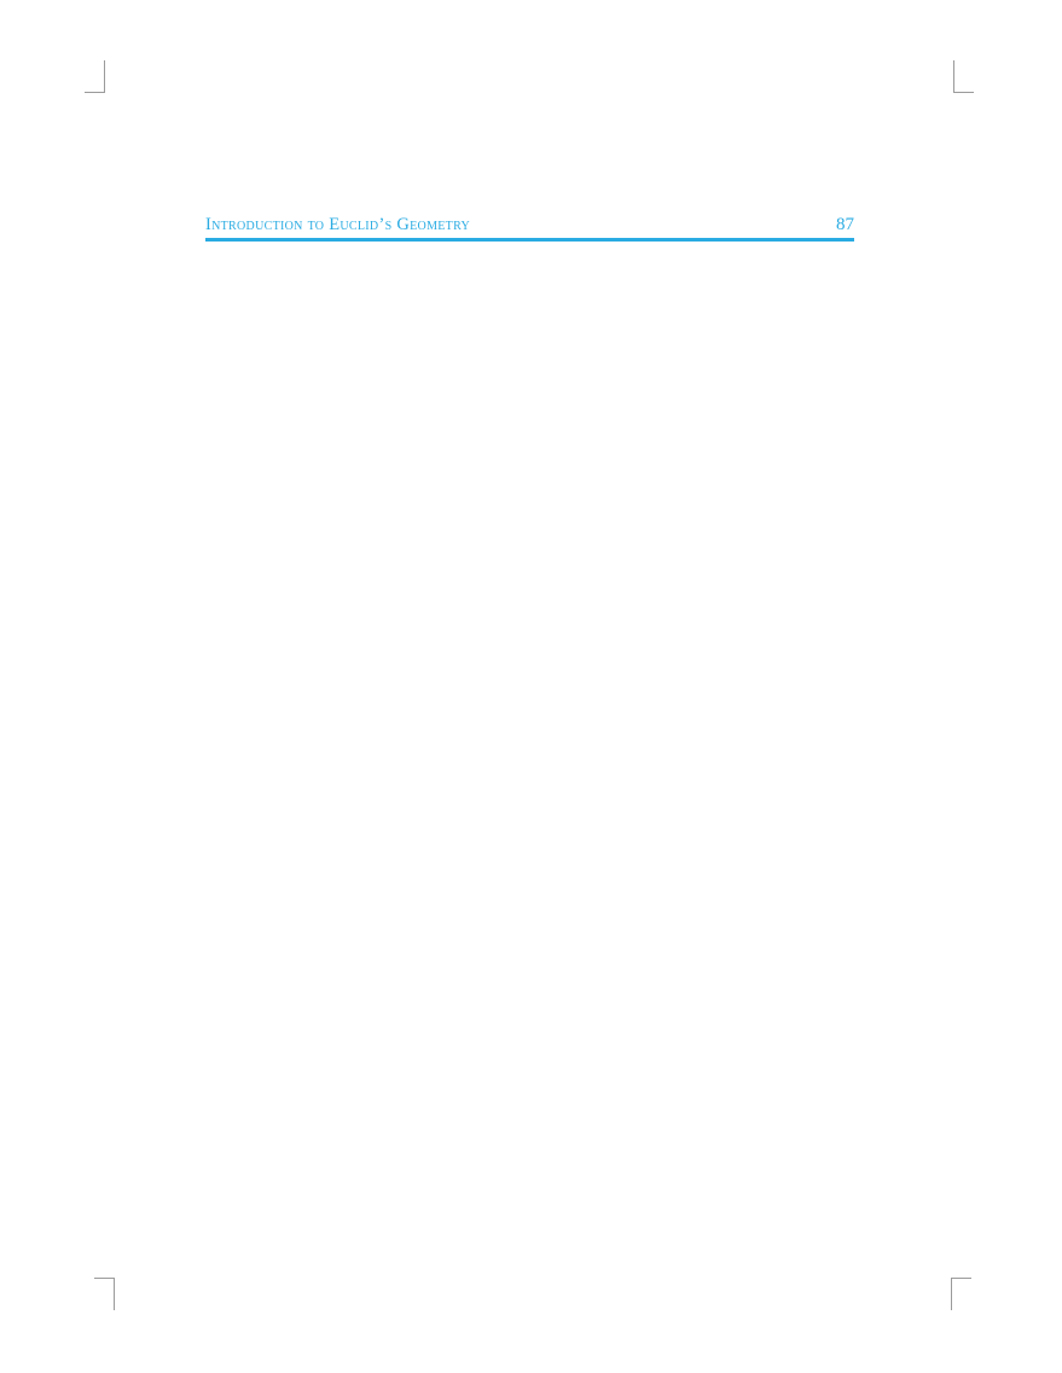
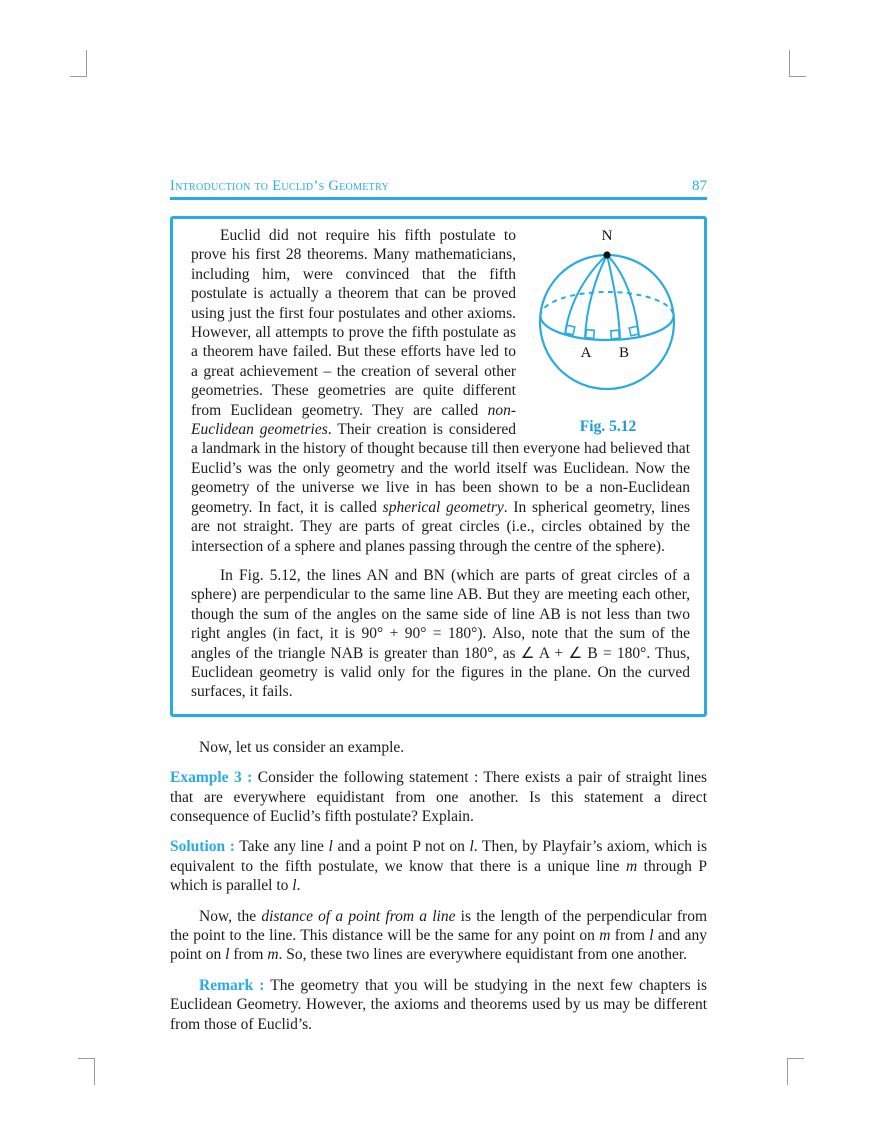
  Introduction to Euclid’s Geometry
  87
+ N
+ A
+ B
+ Fig. 5.12
+ Euclid did not require his fifth postulate to prove his first 28 theorems. Many mathematicians, including him, were convinced that the fifth postulate is actually a theorem that can be proved using just the first four postulates and other axioms. However, all attempts to prove the fifth postulate as a theorem have failed. But these efforts have led to a great achievement – the creation of several other geometries. These geometries are quite different from Euclidean geometry. They are called non-Euclidean geometries. Their creation is considered a landmark in the history of thought because till then everyone had believed that Euclid’s was the only geometry and the world itself was Euclidean. Now the geometry of the universe we live in has been shown to be a non-Euclidean geometry. In fact, it is called spherical geometry. In spherical geometry, lines are not straight. They are parts of great circles (i.e., circles obtained by the intersection of a sphere and planes passing through the centre of the sphere).
+ In Fig. 5.12, the lines AN and BN (which are parts of great circles of a sphere) are perpendicular to the same line AB. But they are meeting each other, though the sum of the angles on the same side of line AB is not less than two right angles (in fact, it is 90° + 90° = 180°). Also, note that the sum of the angles of the triangle NAB is greater than 180°, as ∠ A + ∠ B = 180°. Thus, Euclidean geometry is valid only for the figures in the plane. On the curved surfaces, it fails.
+ Now, let us consider an example.
+ Example 3 : Consider the following statement : There exists a pair of straight lines that are everywhere equidistant from one another. Is this statement a direct consequence of Euclid’s fifth postulate? Explain.
+ Solution : Take any line l and a point P not on l. Then, by Playfair’s axiom, which is equivalent to the fifth postulate, we know that there is a unique line m through P which is parallel to l.
+ Now, the distance of a point from a line is the length of the perpendicular from the point to the line. This distance will be the same for any point on m from l and any point on l from m. So, these two lines are everywhere equidistant from one another.
+ Remark : The geometry that you will be studying in the next few chapters is Euclidean Geometry. However, the axioms and theorems used by us may be different from those of Euclid’s.
